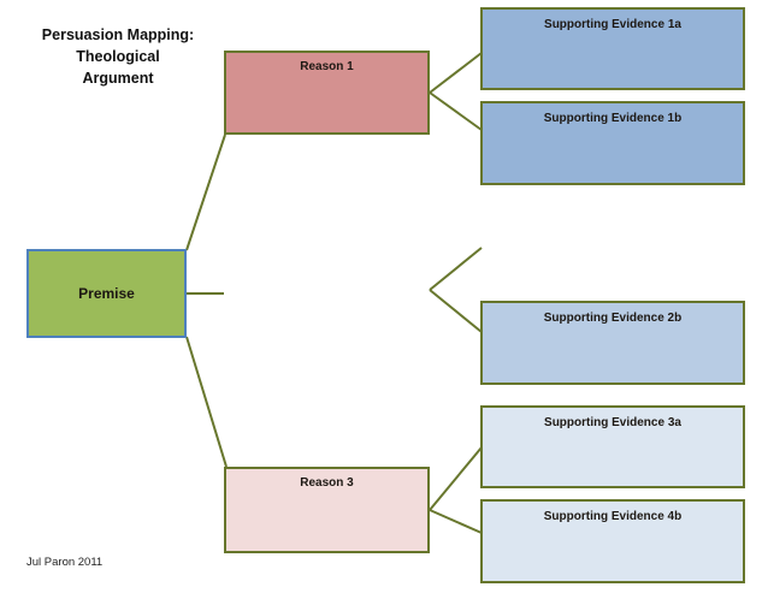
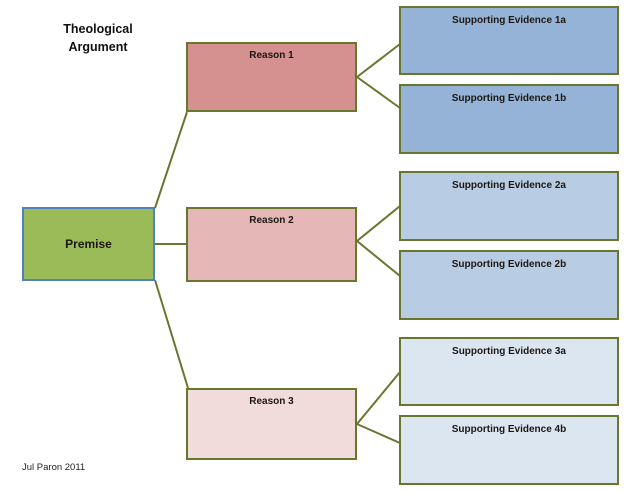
- Persuasion Mapping:
  Theological
  Argument
  Premise
  Reason 1
+ Reason 2
  Reason 3
  Supporting Evidence 1a
  Supporting Evidence 1b
+ Supporting Evidence 2a
  Supporting Evidence 2b
  Supporting Evidence 3a
  Supporting Evidence 4b
  Jul Paron 2011
